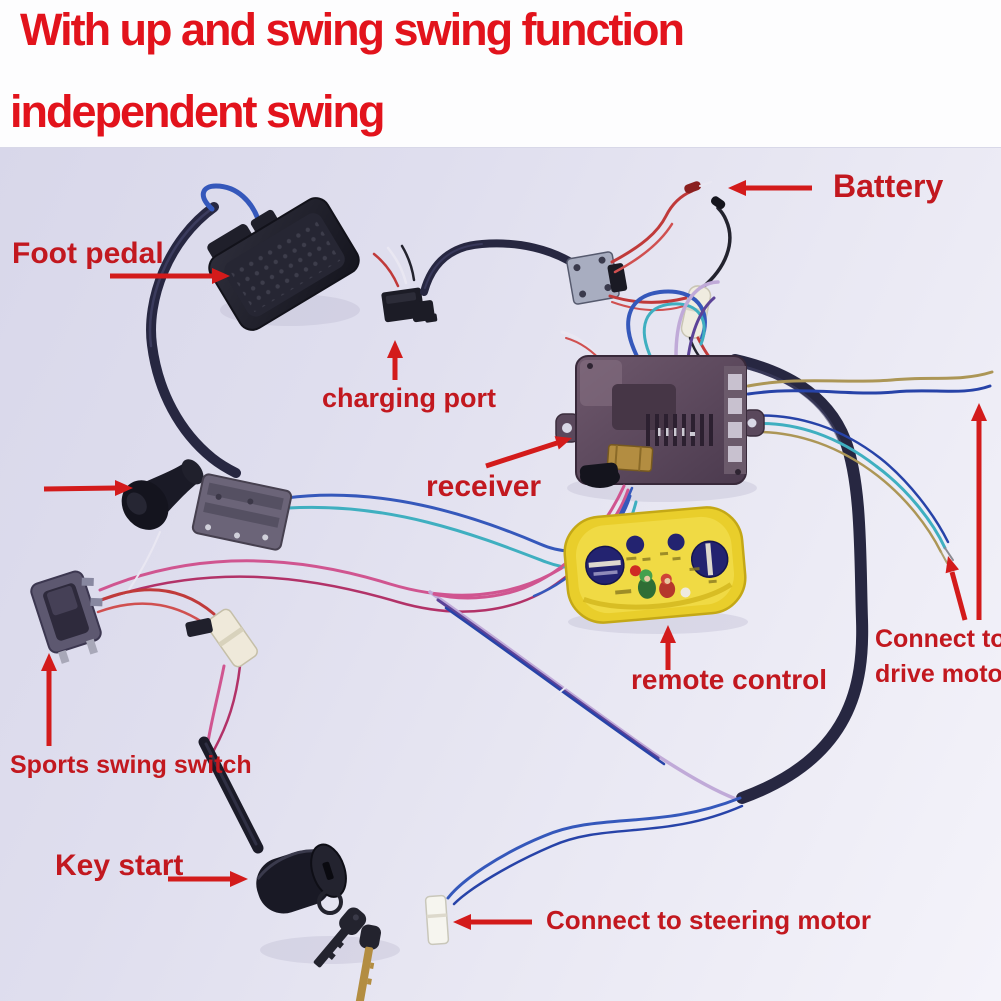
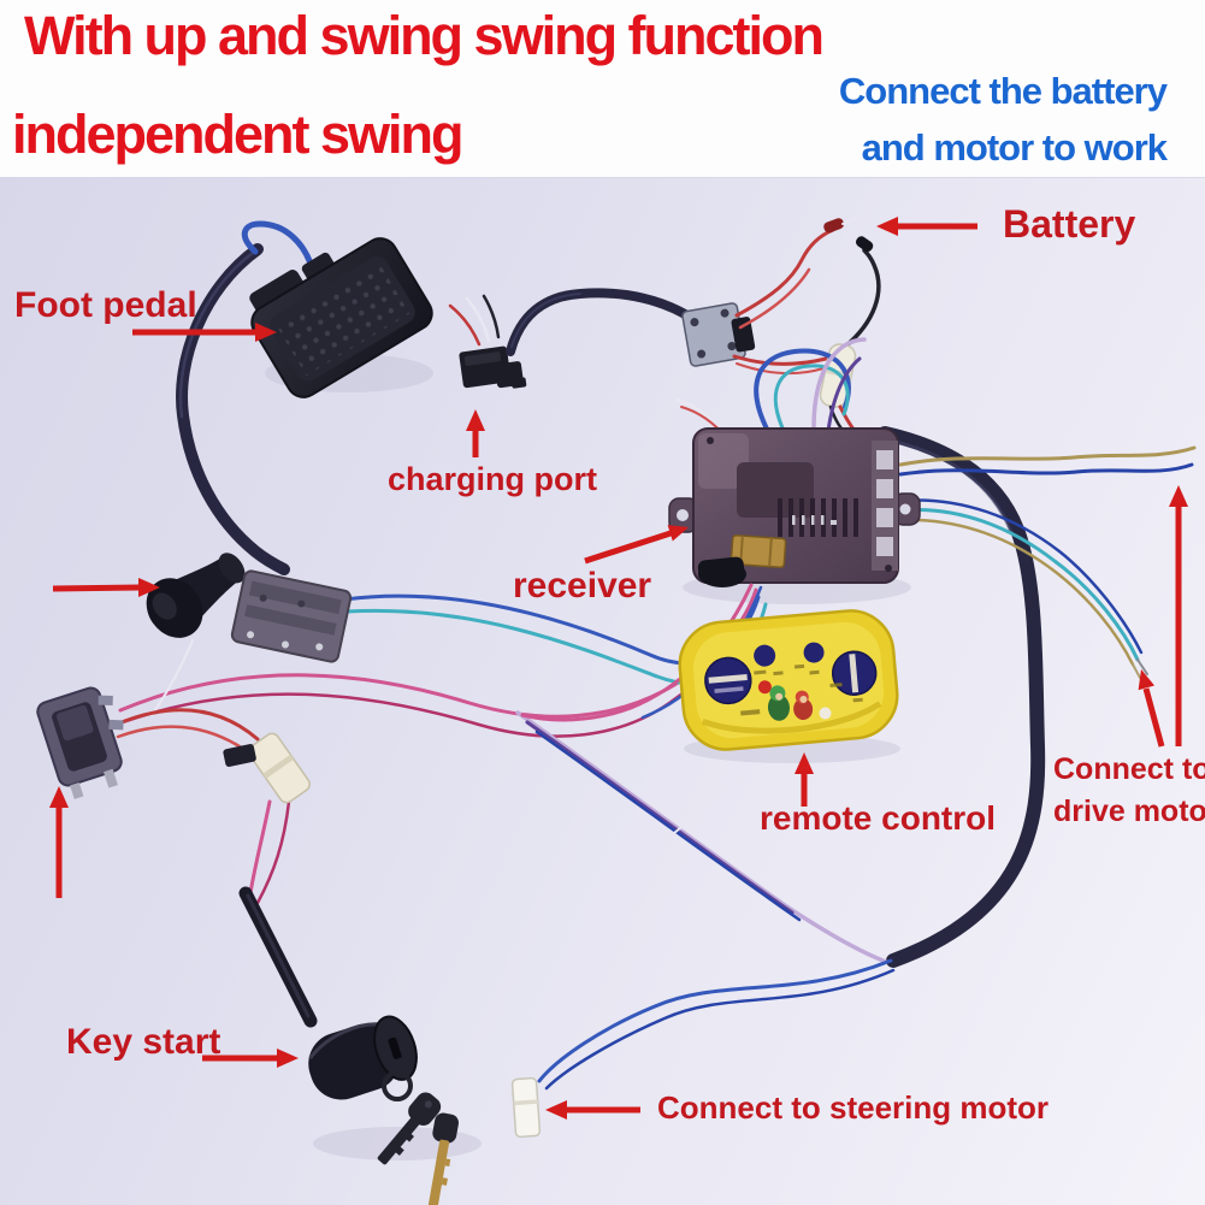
  With up and swing swing function
  independent swing
+ Connect the battery
+ and motor to work
  Battery
  Foot pedal
  charging port
  receiver
  remote control
  Connect to
  drive moto
- Sports swing switch
  Key start
  Connect to steering motor
